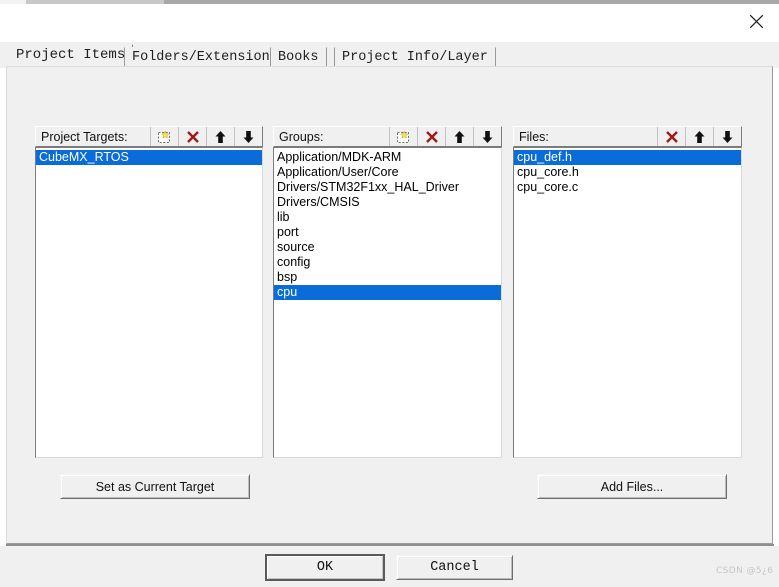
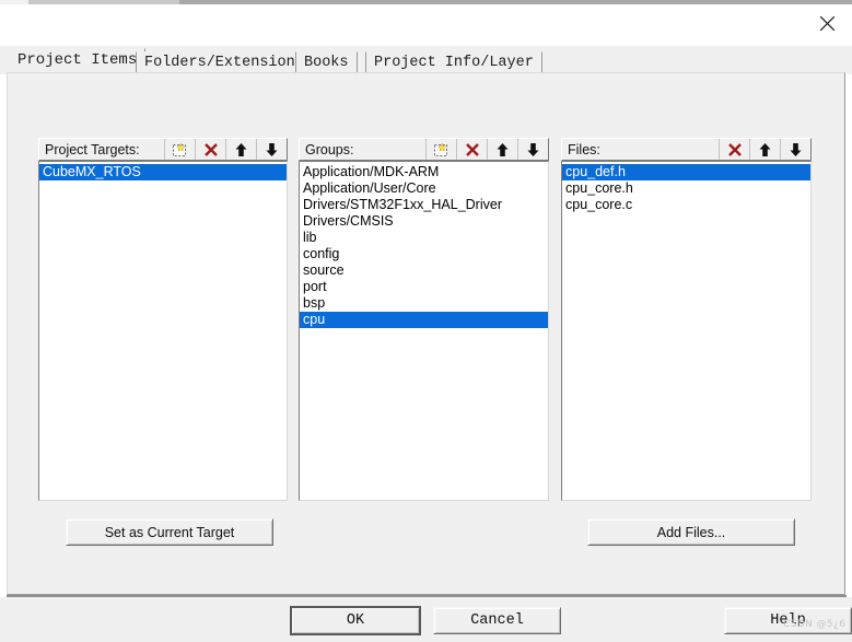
  Project Items
  Folders/Extension
  Books
  Project Info/Layer
  Project Targets:
  CubeMX_RTOS
  Set as Current Target
  Groups:
  Application/MDK-ARM
  Application/User/Core
  Drivers/STM32F1xx_HAL_Driver
  Drivers/CMSIS
  lib
- port
+ config
  source
- config
+ port
  bsp
  cpu
  Files:
  cpu_def.h
  cpu_core.h
  cpu_core.c
  Add Files...
  OK
  Cancel
+ Help
  CSDN @5¿6
